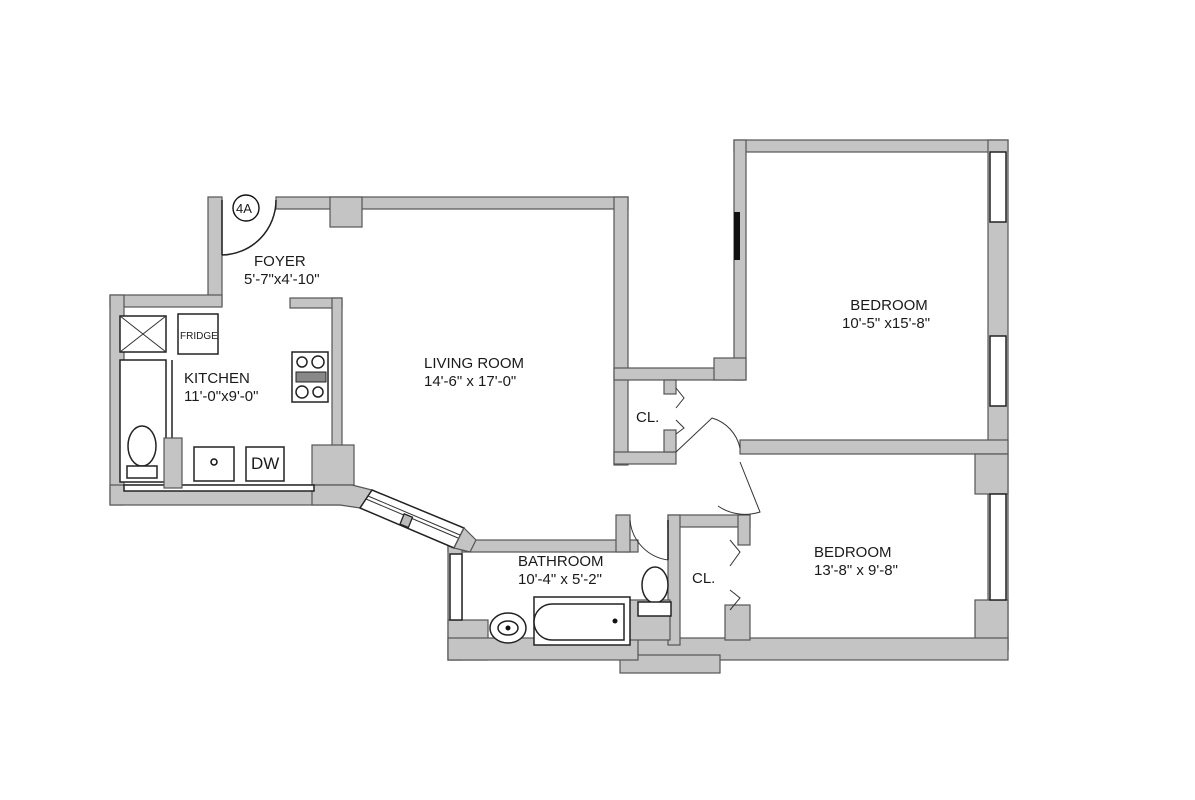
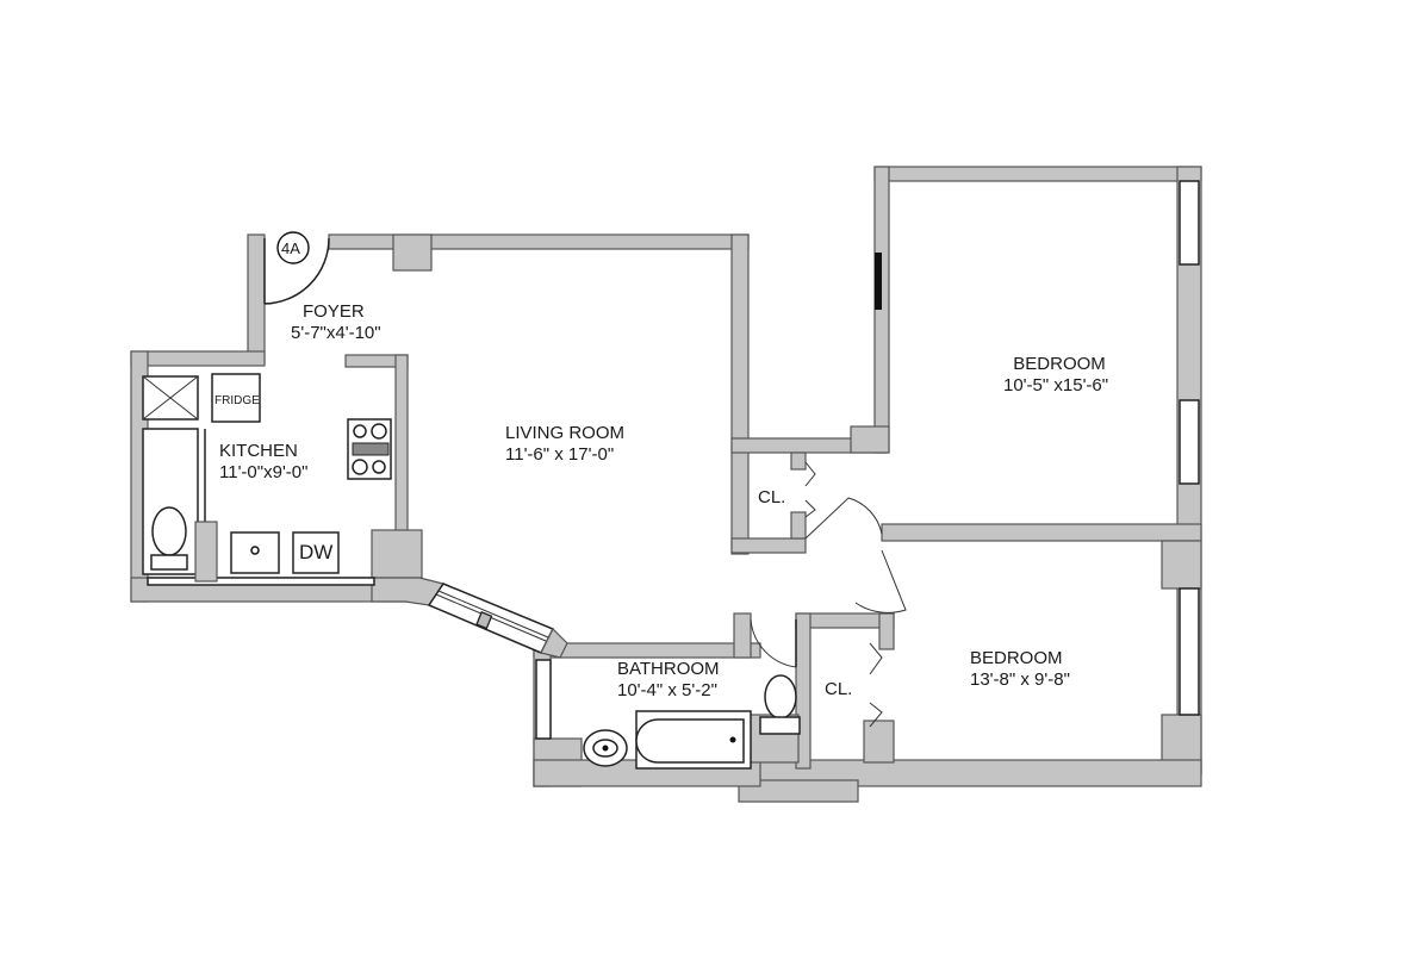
  4A
  FOYER
  5'-7"x4'-10"
  KITCHEN
  11'-0"x9'-0"
  LIVING ROOM
- 14'-6" x 17'-0"
+ 11'-6" x 17'-0"
  BEDROOM
- 10'-5" x15'-8"
+ 10'-5" x15'-6"
  BEDROOM
  13'-8" x 9'-8"
  BATHROOM
  10'-4" x 5'-2"
  CL.
  CL.
  FRIDGE
  DW
